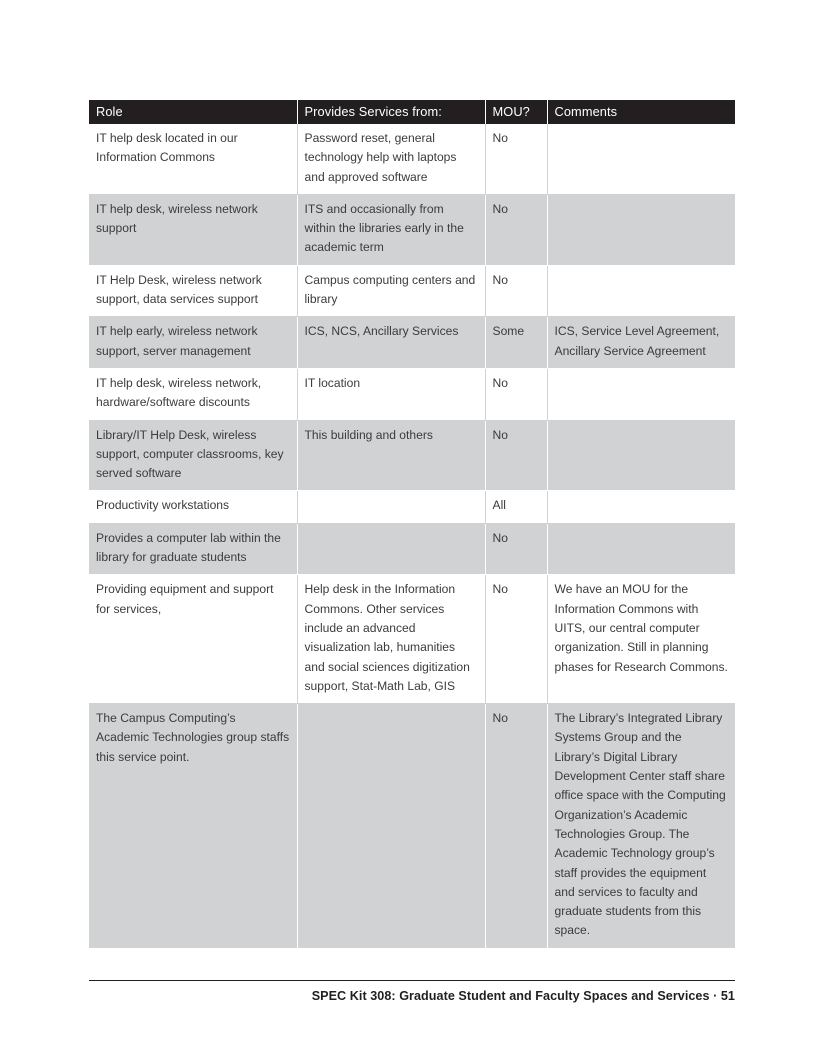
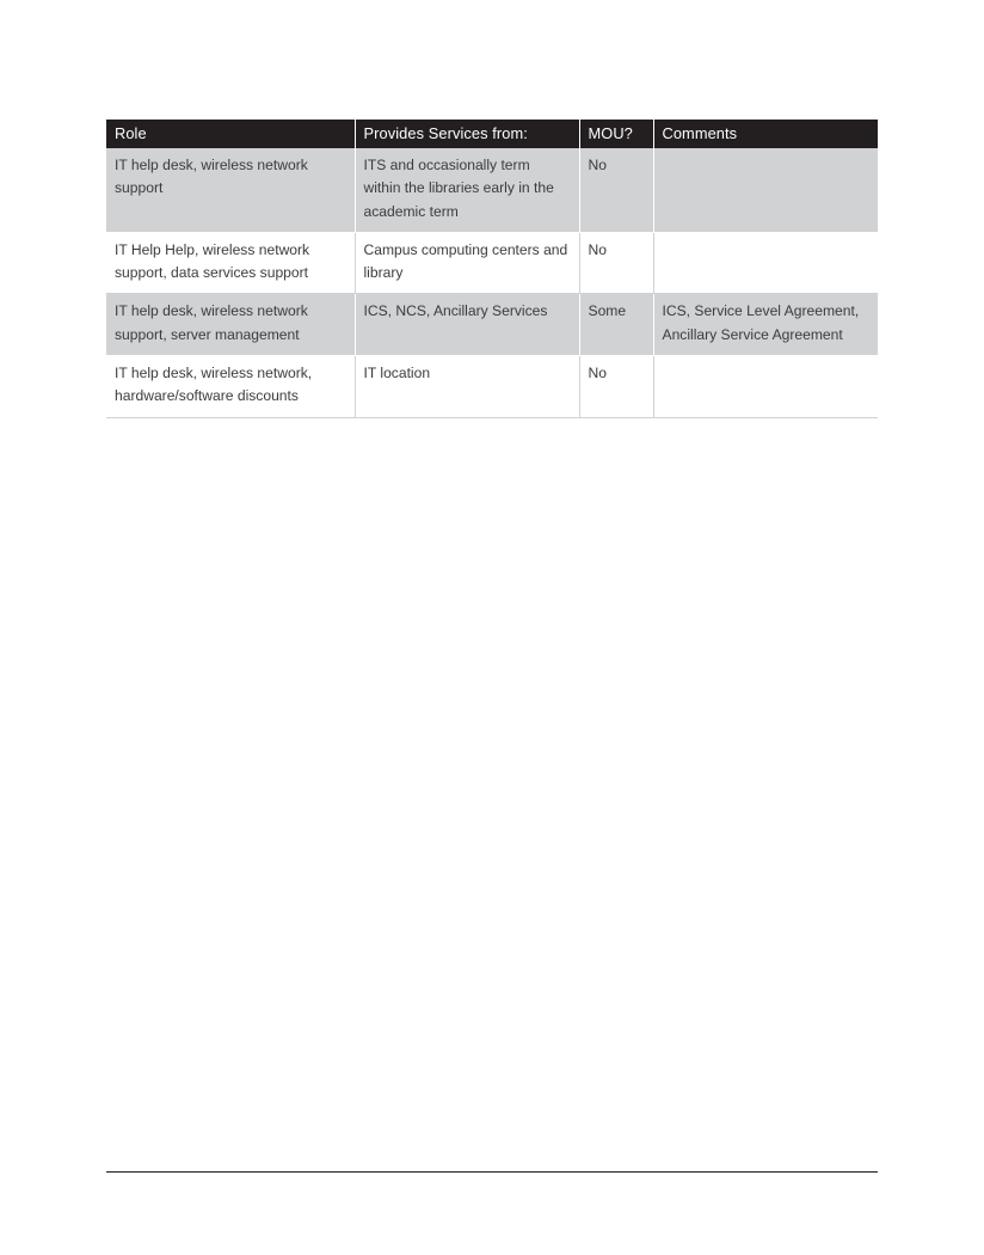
  Role	Provides Services from:	MOU?	Comments
- IT help desk located in our Information Commons	Password reset, general technology help with laptops and approved software	No
- IT help desk, wireless network support	ITS and occasionally from within the libraries early in the academic term	No
+ IT help desk, wireless network support	ITS and occasionally term within the libraries early in the academic term	No
- IT Help Desk, wireless network support, data services support	Campus computing centers and library	No
+ IT Help Help, wireless network support, data services support	Campus computing centers and library	No
- IT help early, wireless network support, server management	ICS, NCS, Ancillary Services	Some	ICS, Service Level Agreement, Ancillary Service Agreement
+ IT help desk, wireless network support, server management	ICS, NCS, Ancillary Services	Some	ICS, Service Level Agreement, Ancillary Service Agreement
  IT help desk, wireless network, hardware/software discounts	IT location	No
- Library/IT Help Desk, wireless support, computer classrooms, key served software	This building and others	No
- Productivity workstations		All
- Provides a computer lab within the library for graduate students		No
- Providing equipment and support for services,	Help desk in the Information Commons. Other services include an advanced visualization lab, humanities and social sciences digitization support, Stat-Math Lab, GIS	No	We have an MOU for the Information Commons with UITS, our central computer organization. Still in planning phases for Research Commons.
- The Campus Computing’s Academic Technologies group staffs this service point.		No	The Library’s Integrated Library Systems Group and the Library’s Digital Library Development Center staff share office space with the Computing Organization’s Academic Technologies Group. The Academic Technology group’s staff provides the equipment and services to faculty and graduate students from this space.
- SPEC Kit 308: Graduate Student and Faculty Spaces and Services · 51
